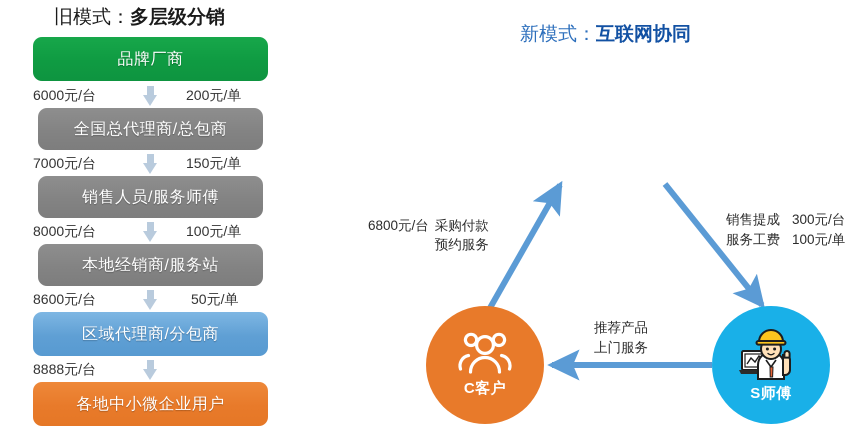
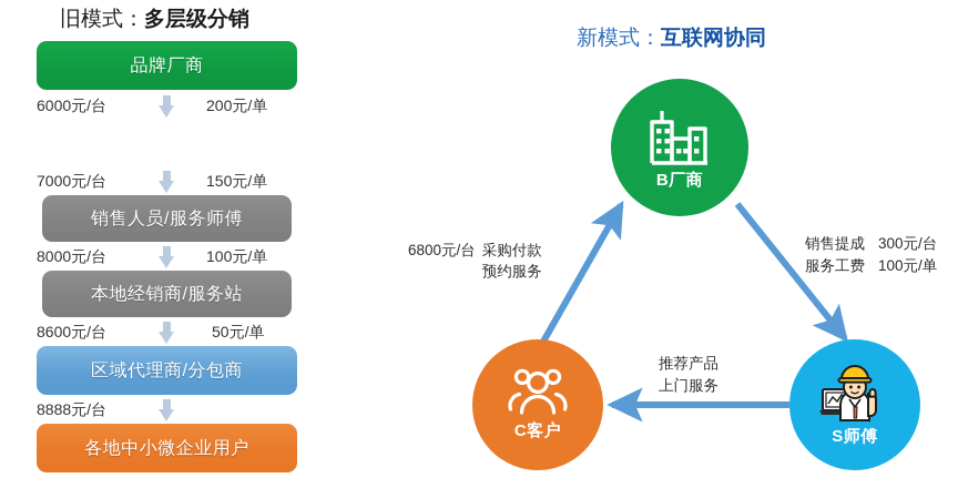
  旧模式：多层级分销
  品牌厂商
  6000元/台
  200元/单
- 全国总代理商/总包商
  7000元/台
  150元/单
  销售人员/服务师傅
  8000元/台
  100元/单
  本地经销商/服务站
  8600元/台
  50元/单
  区域代理商/分包商
  8888元/台
  各地中小微企业用户
  新模式：互联网协同
+ B厂商
  C客户
  S师傅
  6800元/台 采购付款
  预约服务
  销售提成
  300元/台
  服务工费
  100元/单
  推荐产品
  上门服务
